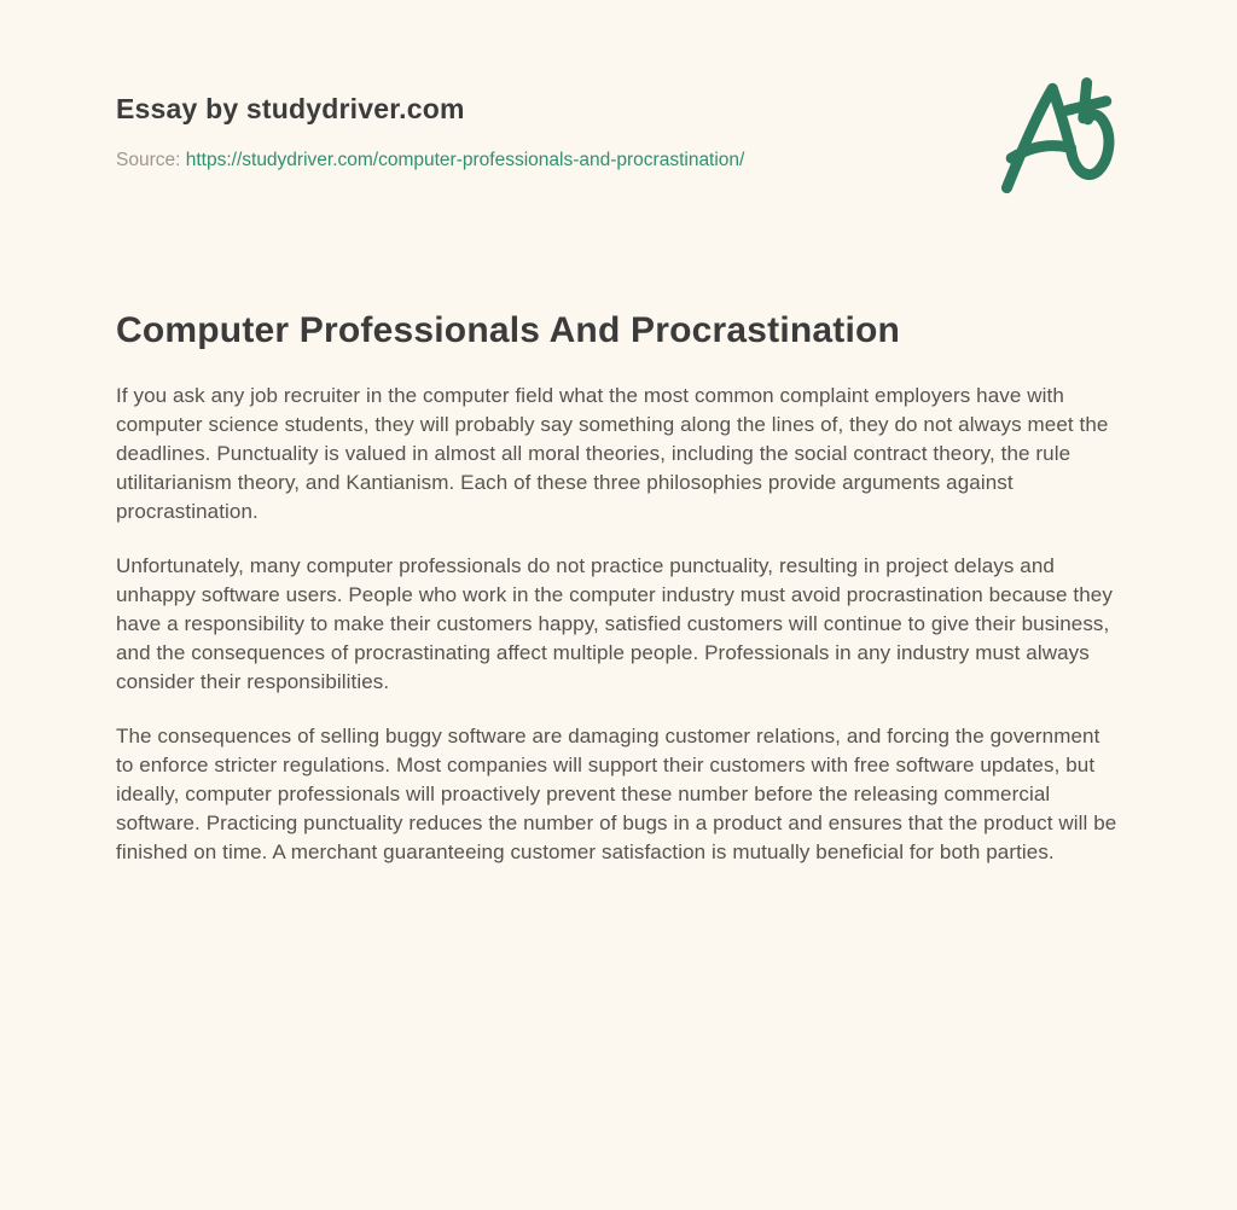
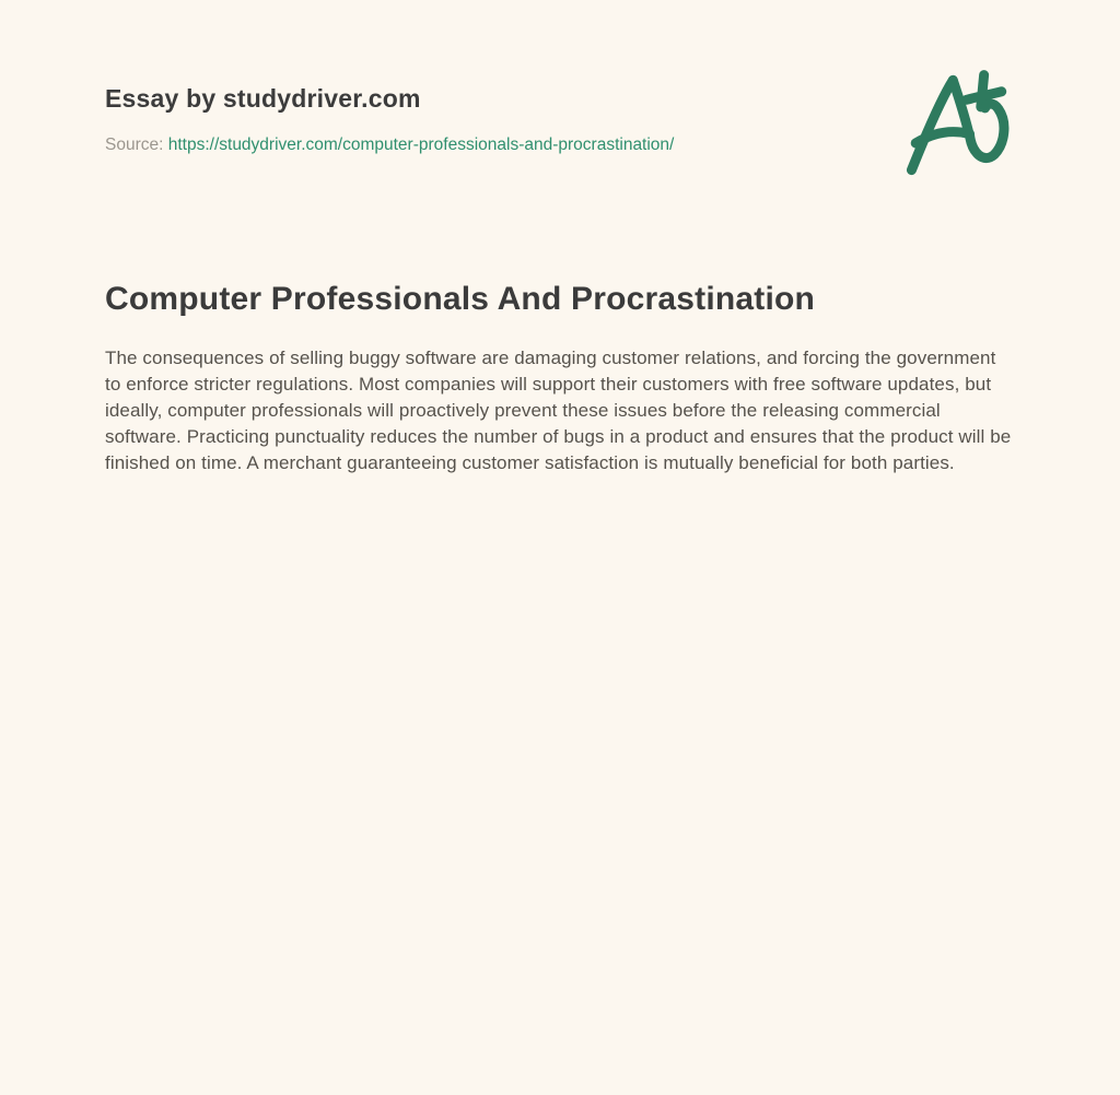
  Essay by studydriver.com
  Source: https://studydriver.com/computer-professionals-and-procrastination/
  Computer Professionals And Procrastination
- If you ask any job recruiter in the computer field what the most common complaint employers have with computer science students, they will probably say something along the lines of, they do not always meet the deadlines. Punctuality is valued in almost all moral theories, including the social contract theory, the rule utilitarianism theory, and Kantianism. Each of these three philosophies provide arguments against procrastination.
- Unfortunately, many computer professionals do not practice punctuality, resulting in project delays and unhappy software users. People who work in the computer industry must avoid procrastination because they have a responsibility to make their customers happy, satisfied customers will continue to give their business, and the consequences of procrastinating affect multiple people. Professionals in any industry must always consider their responsibilities.
- The consequences of selling buggy software are damaging customer relations, and forcing the government to enforce stricter regulations. Most companies will support their customers with free software updates, but ideally, computer professionals will proactively prevent these number before the releasing commercial software. Practicing punctuality reduces the number of bugs in a product and ensures that the product will be finished on time. A merchant guaranteeing customer satisfaction is mutually beneficial for both parties.
+ The consequences of selling buggy software are damaging customer relations, and forcing the government to enforce stricter regulations. Most companies will support their customers with free software updates, but ideally, computer professionals will proactively prevent these issues before the releasing commercial software. Practicing punctuality reduces the number of bugs in a product and ensures that the product will be finished on time. A merchant guaranteeing customer satisfaction is mutually beneficial for both parties.
